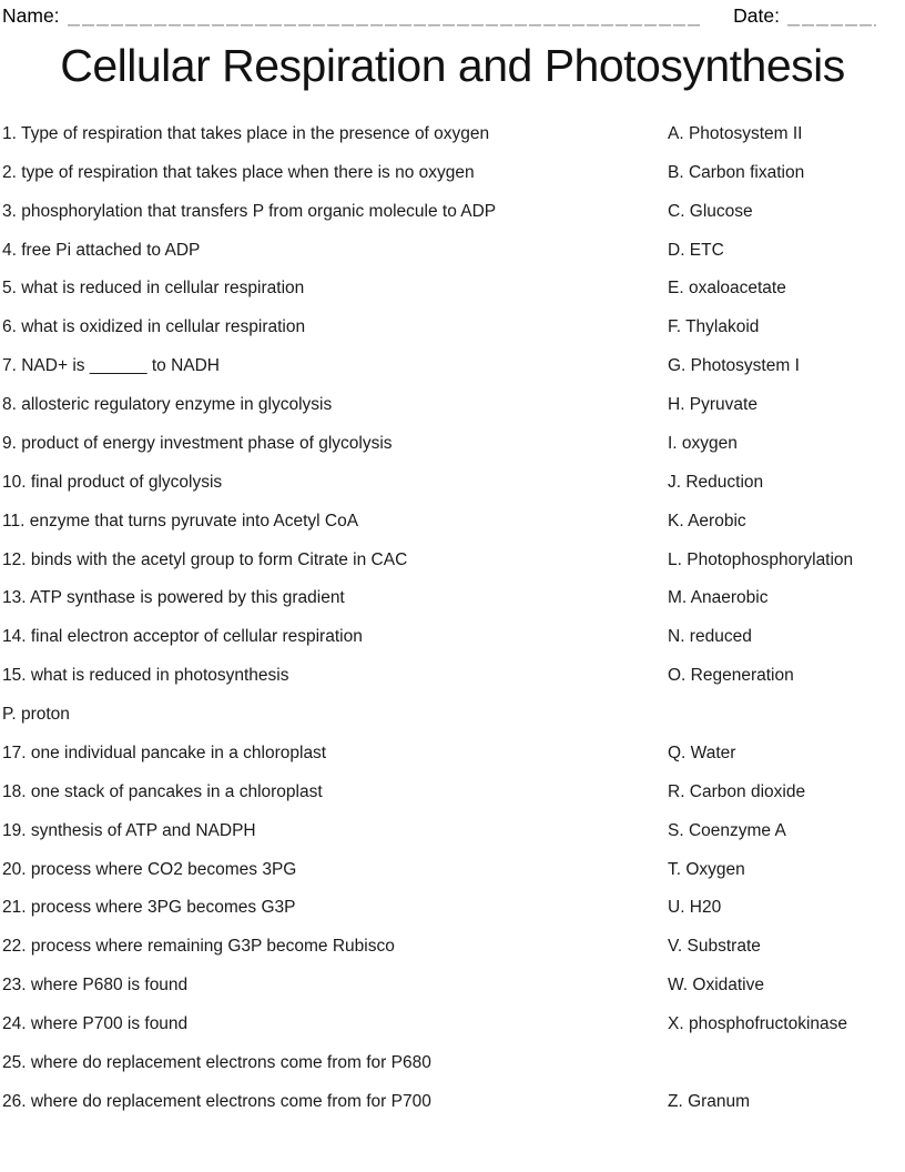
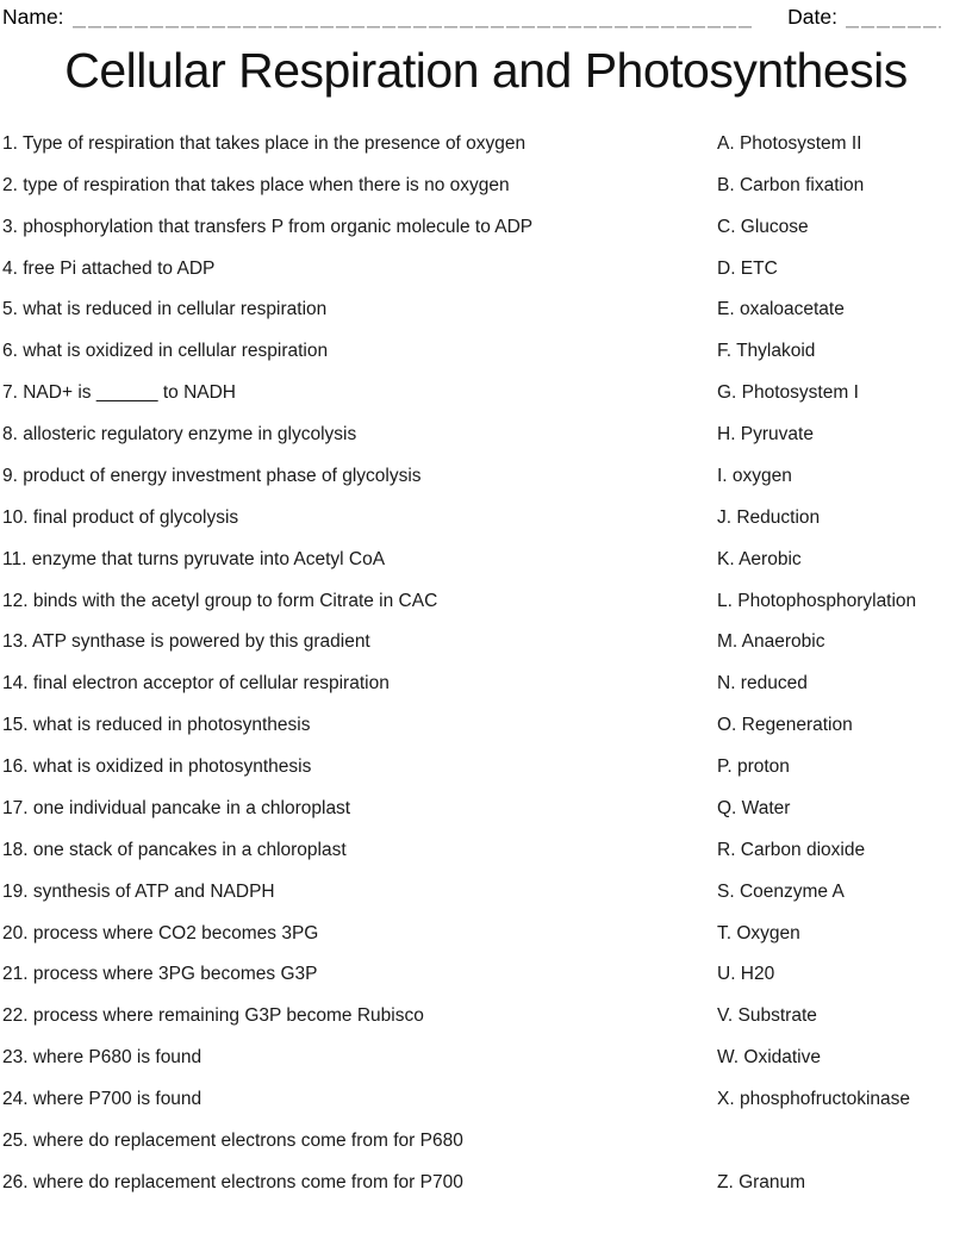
  Name:
  Date:
  Cellular Respiration and Photosynthesis
  1. Type of respiration that takes place in the presence of oxygen
  A. Photosystem II
  2. type of respiration that takes place when there is no oxygen
  B. Carbon fixation
  3. phosphorylation that transfers P from organic molecule to ADP
  C. Glucose
  4. free Pi attached to ADP
  D. ETC
  5. what is reduced in cellular respiration
  E. oxaloacetate
  6. what is oxidized in cellular respiration
  F. Thylakoid
  7. NAD+ is ______ to NADH
  G. Photosystem I
  8. allosteric regulatory enzyme in glycolysis
  H. Pyruvate
  9. product of energy investment phase of glycolysis
  I. oxygen
  10. final product of glycolysis
  J. Reduction
  11. enzyme that turns pyruvate into Acetyl CoA
  K. Aerobic
  12. binds with the acetyl group to form Citrate in CAC
  L. Photophosphorylation
  13. ATP synthase is powered by this gradient
  M. Anaerobic
  14. final electron acceptor of cellular respiration
  N. reduced
  15. what is reduced in photosynthesis
  O. Regeneration
+ 16. what is oxidized in photosynthesis
  P. proton
  17. one individual pancake in a chloroplast
  Q. Water
  18. one stack of pancakes in a chloroplast
  R. Carbon dioxide
  19. synthesis of ATP and NADPH
  S. Coenzyme A
  20. process where CO2 becomes 3PG
  T. Oxygen
  21. process where 3PG becomes G3P
  U. H20
  22. process where remaining G3P become Rubisco
  V. Substrate
  23. where P680 is found
  W. Oxidative
  24. where P700 is found
  X. phosphofructokinase
  25. where do replacement electrons come from for P680
  26. where do replacement electrons come from for P700
  Z. Granum
